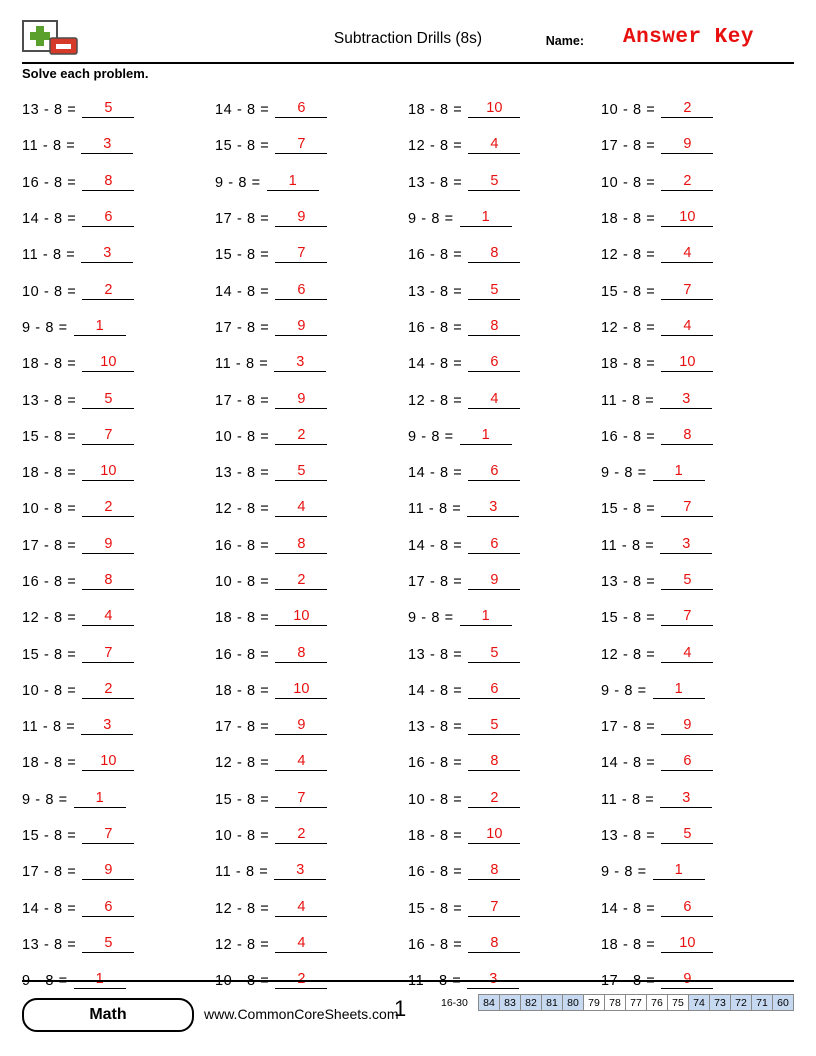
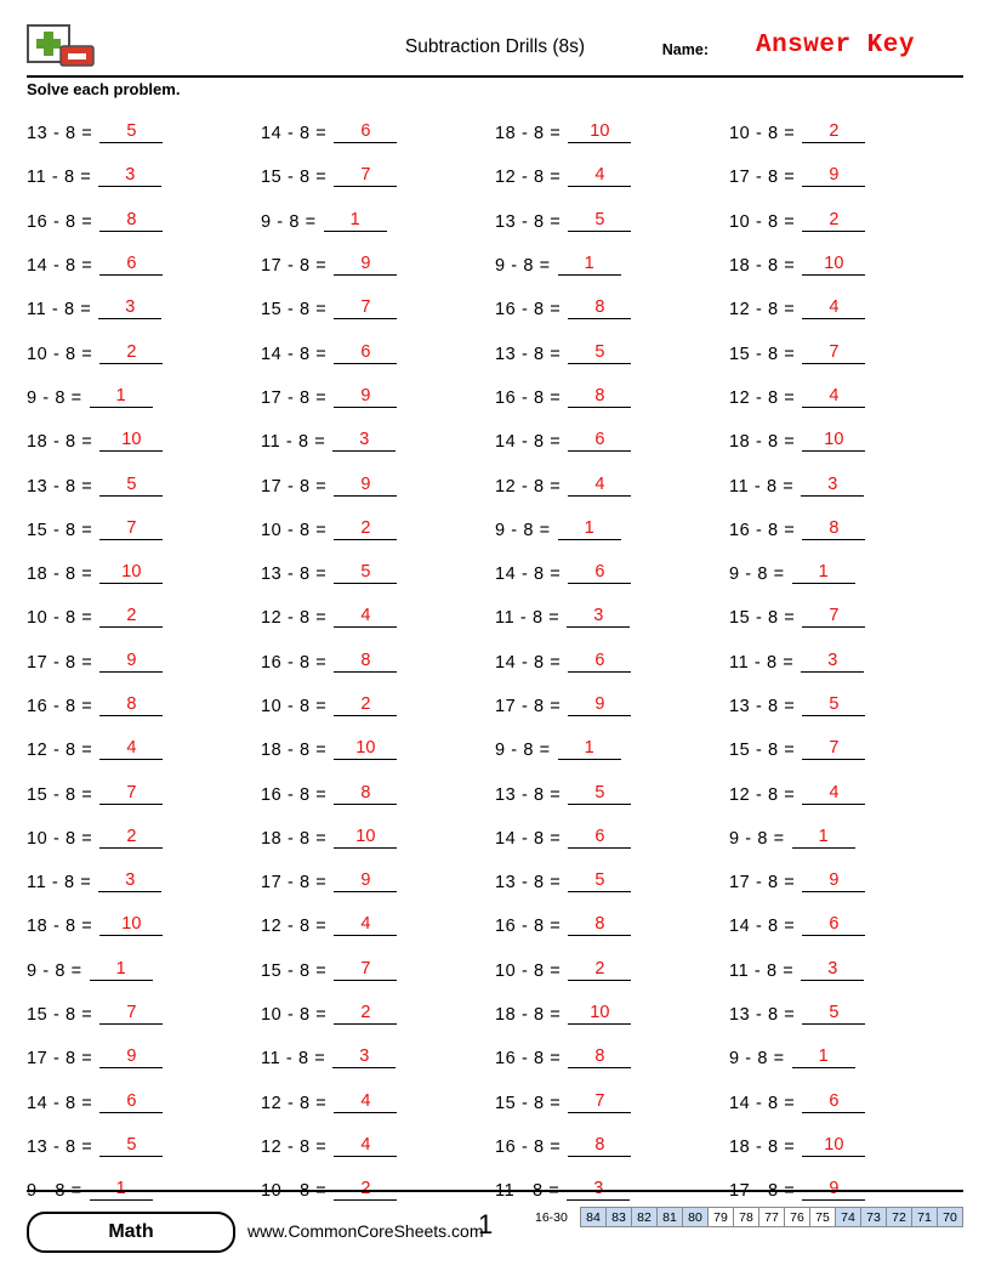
  Subtraction Drills (8s)
  Name:
  Answer Key
  Solve each problem.
  13 - 8 =
  5
  14 - 8 =
  6
  18 - 8 =
  10
  10 - 8 =
  2
  11 - 8 =
  3
  15 - 8 =
  7
  12 - 8 =
  4
  17 - 8 =
  9
  16 - 8 =
  8
  9 - 8 =
  1
  13 - 8 =
  5
  10 - 8 =
  2
  14 - 8 =
  6
  17 - 8 =
  9
  9 - 8 =
  1
  18 - 8 =
  10
  11 - 8 =
  3
  15 - 8 =
  7
  16 - 8 =
  8
  12 - 8 =
  4
  10 - 8 =
  2
  14 - 8 =
  6
  13 - 8 =
  5
  15 - 8 =
  7
  9 - 8 =
  1
  17 - 8 =
  9
  16 - 8 =
  8
  12 - 8 =
  4
  18 - 8 =
  10
  11 - 8 =
  3
  14 - 8 =
  6
  18 - 8 =
  10
  13 - 8 =
  5
  17 - 8 =
  9
  12 - 8 =
  4
  11 - 8 =
  3
  15 - 8 =
  7
  10 - 8 =
  2
  9 - 8 =
  1
  16 - 8 =
  8
  18 - 8 =
  10
  13 - 8 =
  5
  14 - 8 =
  6
  9 - 8 =
  1
  10 - 8 =
  2
  12 - 8 =
  4
  11 - 8 =
  3
  15 - 8 =
  7
  17 - 8 =
  9
  16 - 8 =
  8
  14 - 8 =
  6
  11 - 8 =
  3
  16 - 8 =
  8
  10 - 8 =
  2
  17 - 8 =
  9
  13 - 8 =
  5
  12 - 8 =
  4
  18 - 8 =
  10
  9 - 8 =
  1
  15 - 8 =
  7
  15 - 8 =
  7
  16 - 8 =
  8
  13 - 8 =
  5
  12 - 8 =
  4
  10 - 8 =
  2
  18 - 8 =
  10
  14 - 8 =
  6
  9 - 8 =
  1
  11 - 8 =
  3
  17 - 8 =
  9
  13 - 8 =
  5
  17 - 8 =
  9
  18 - 8 =
  10
  12 - 8 =
  4
  16 - 8 =
  8
  14 - 8 =
  6
  9 - 8 =
  1
  15 - 8 =
  7
  10 - 8 =
  2
  11 - 8 =
  3
  15 - 8 =
  7
  10 - 8 =
  2
  18 - 8 =
  10
  13 - 8 =
  5
  17 - 8 =
  9
  11 - 8 =
  3
  16 - 8 =
  8
  9 - 8 =
  1
  14 - 8 =
  6
  12 - 8 =
  4
  15 - 8 =
  7
  14 - 8 =
  6
  13 - 8 =
  5
  12 - 8 =
  4
  16 - 8 =
  8
  18 - 8 =
  10
  9 - 8 =
  1
  10 - 8 =
  2
  11 - 8 =
  3
  17 - 8 =
  9
  Math
  www.CommonCoreSheets.com
  1
- 16-30	84	83	82	81	80	79	78	77	76	75	74	73	72	71	60
+ 16-30	84	83	82	81	80	79	78	77	76	75	74	73	72	71	70
